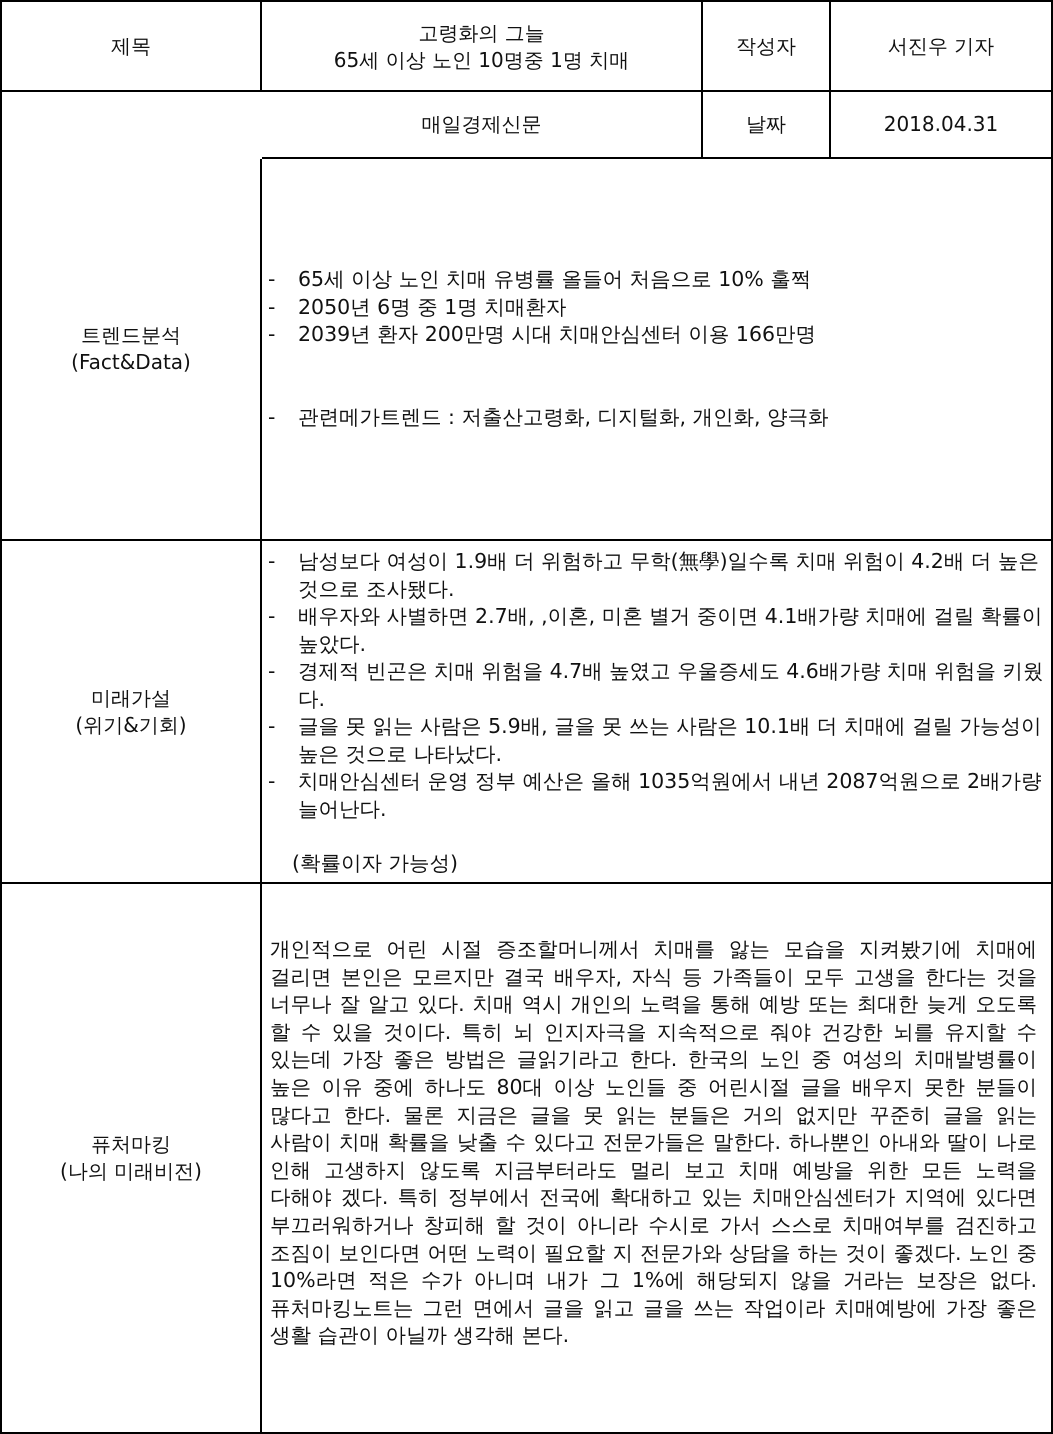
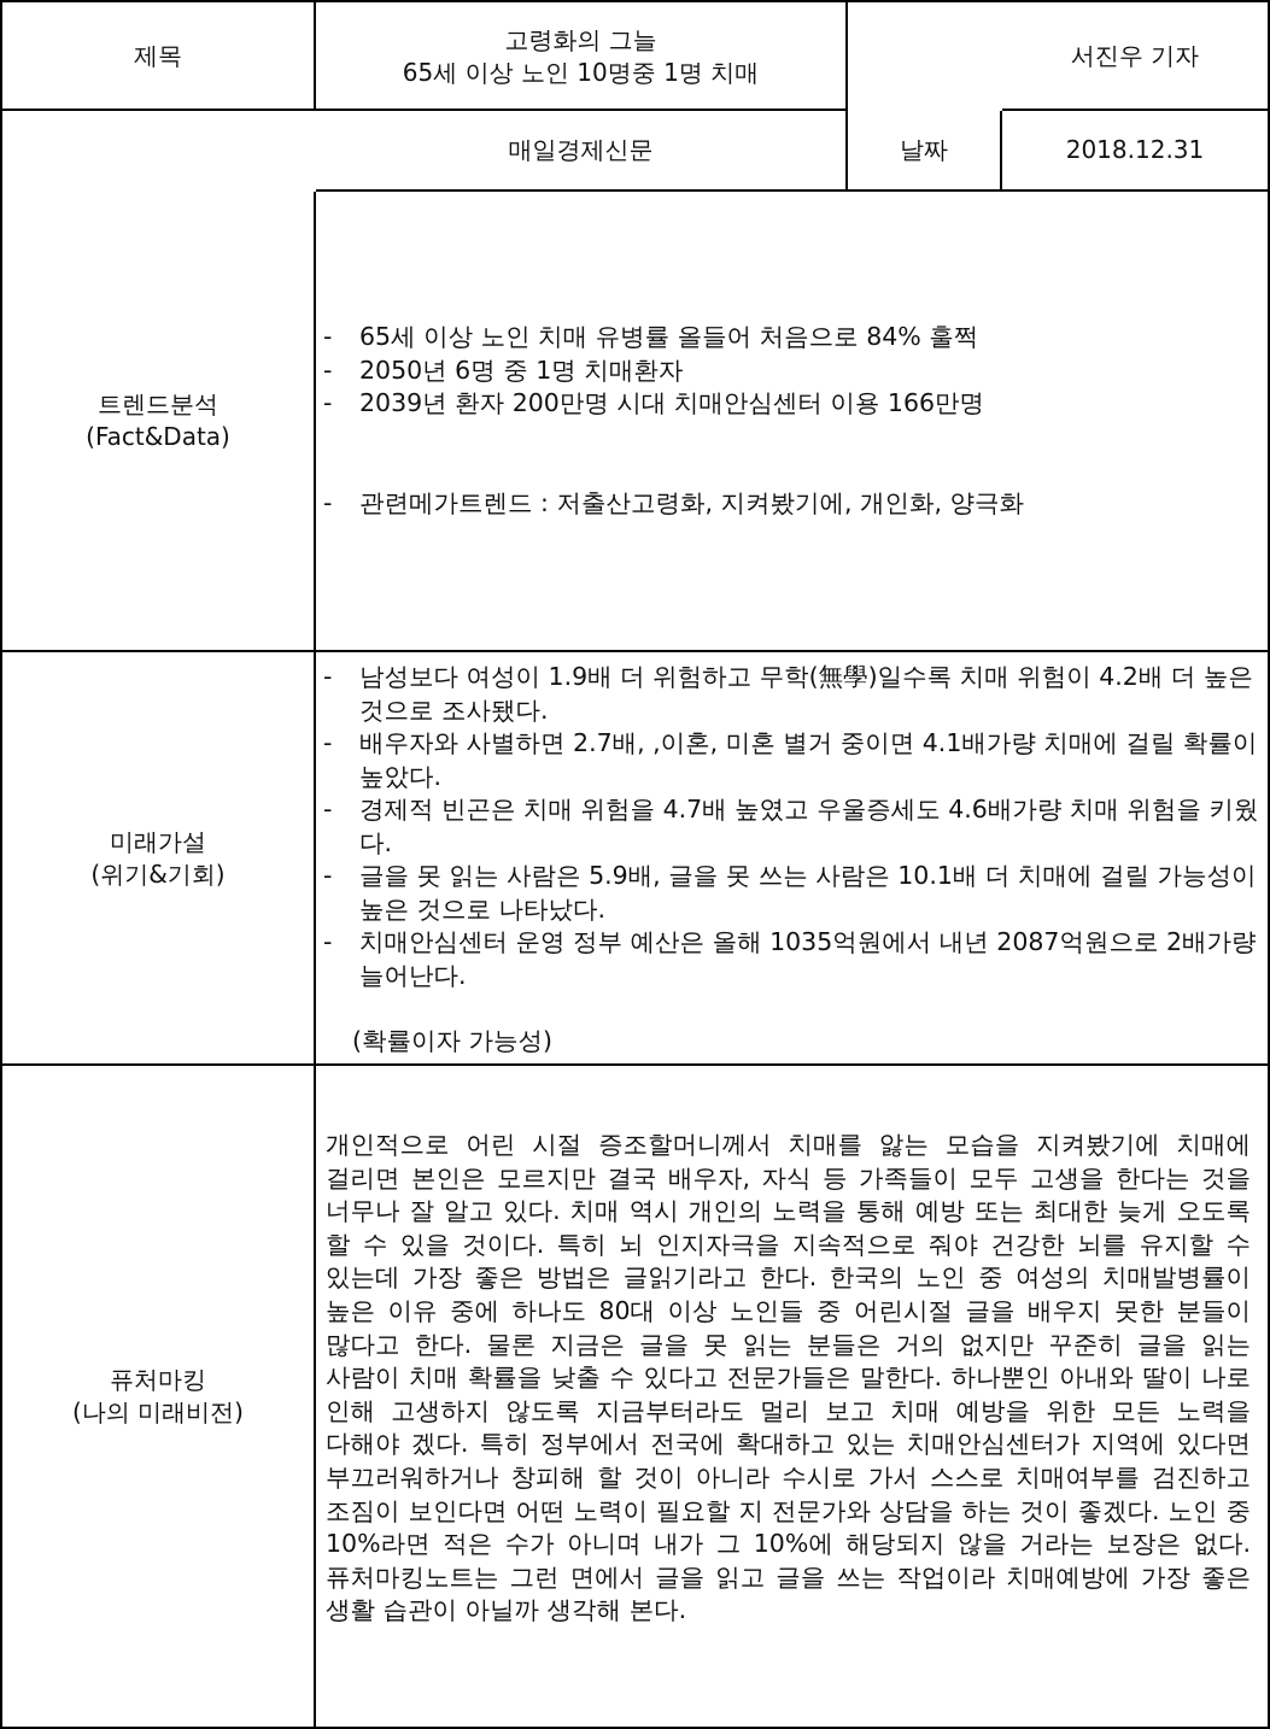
  제목
  고령화의 그늘
  65세 이상 노인 10명중 1명 치매
- 작성자
  서진우 기자
  매일경제신문
  날짜
- 2018.04.31
+ 2018.12.31
  트렌드분석
  (Fact&Data)
  -
- 65세 이상 노인 치매 유병률 올들어 처음으로 10% 훌쩍
+ 65세 이상 노인 치매 유병률 올들어 처음으로 84% 훌쩍
  -
  2050년 6명 중 1명 치매환자
  -
  2039년 환자 200만명 시대 치매안심센터 이용 166만명
  -
- 관련메가트렌드 : 저출산고령화, 디지털화, 개인화, 양극화
+ 관련메가트렌드 : 저출산고령화, 지켜봤기에, 개인화, 양극화
  미래가설
  (위기&기회)
  -
  남성보다 여성이 1.9배 더 위험하고 무학(無學)일수록 치매 위험이 4.2배 더 높은 것으로 조사됐다.
  -
  배우자와 사별하면 2.7배, ,이혼, 미혼 별거 중이면 4.1배가량 치매에 걸릴 확률이 높았다.
  -
  경제적 빈곤은 치매 위험을 4.7배 높였고 우울증세도 4.6배가량 치매 위험을 키웠다.
  -
  글을 못 읽는 사람은 5.9배, 글을 못 쓰는 사람은 10.1배 더 치매에 걸릴 가능성이 높은 것으로 나타났다.
  -
  치매안심센터 운영 정부 예산은 올해 1035억원에서 내년 2087억원으로 2배가량 늘어난다.
  (확률이자 가능성)
  퓨처마킹
  (나의 미래비전)
- 개인적으로 어린 시절 증조할머니께서 치매를 앓는 모습을 지켜봤기에 치매에 걸리면 본인은 모르지만 결국 배우자, 자식 등 가족들이 모두 고생을 한다는 것을 너무나 잘 알고 있다. 치매 역시 개인의 노력을 통해 예방 또는 최대한 늦게 오도록 할 수 있을 것이다. 특히 뇌 인지자극을 지속적으로 줘야 건강한 뇌를 유지할 수 있는데 가장 좋은 방법은 글읽기라고 한다. 한국의 노인 중 여성의 치매발병률이 높은 이유 중에 하나도 80대 이상 노인들 중 어린시절 글을 배우지 못한 분들이 많다고 한다. 물론 지금은 글을 못 읽는 분들은 거의 없지만 꾸준히 글을 읽는 사람이 치매 확률을 낮출 수 있다고 전문가들은 말한다. 하나뿐인 아내와 딸이 나로 인해 고생하지 않도록 지금부터라도 멀리 보고 치매 예방을 위한 모든 노력을 다해야 겠다. 특히 정부에서 전국에 확대하고 있는 치매안심센터가 지역에 있다면 부끄러워하거나 창피해 할 것이 아니라 수시로 가서 스스로 치매여부를 검진하고 조짐이 보인다면 어떤 노력이 필요할 지 전문가와 상담을 하는 것이 좋겠다. 노인 중 10%라면 적은 수가 아니며 내가 그 1%에 해당되지 않을 거라는 보장은 없다. 퓨처마킹노트는 그런 면에서 글을 읽고 글을 쓰는 작업이라 치매예방에 가장 좋은 생활 습관이 아닐까 생각해 본다.
+ 개인적으로 어린 시절 증조할머니께서 치매를 앓는 모습을 지켜봤기에 치매에 걸리면 본인은 모르지만 결국 배우자, 자식 등 가족들이 모두 고생을 한다는 것을 너무나 잘 알고 있다. 치매 역시 개인의 노력을 통해 예방 또는 최대한 늦게 오도록 할 수 있을 것이다. 특히 뇌 인지자극을 지속적으로 줘야 건강한 뇌를 유지할 수 있는데 가장 좋은 방법은 글읽기라고 한다. 한국의 노인 중 여성의 치매발병률이 높은 이유 중에 하나도 80대 이상 노인들 중 어린시절 글을 배우지 못한 분들이 많다고 한다. 물론 지금은 글을 못 읽는 분들은 거의 없지만 꾸준히 글을 읽는 사람이 치매 확률을 낮출 수 있다고 전문가들은 말한다. 하나뿐인 아내와 딸이 나로 인해 고생하지 않도록 지금부터라도 멀리 보고 치매 예방을 위한 모든 노력을 다해야 겠다. 특히 정부에서 전국에 확대하고 있는 치매안심센터가 지역에 있다면 부끄러워하거나 창피해 할 것이 아니라 수시로 가서 스스로 치매여부를 검진하고 조짐이 보인다면 어떤 노력이 필요할 지 전문가와 상담을 하는 것이 좋겠다. 노인 중 10%라면 적은 수가 아니며 내가 그 10%에 해당되지 않을 거라는 보장은 없다. 퓨처마킹노트는 그런 면에서 글을 읽고 글을 쓰는 작업이라 치매예방에 가장 좋은 생활 습관이 아닐까 생각해 본다.
